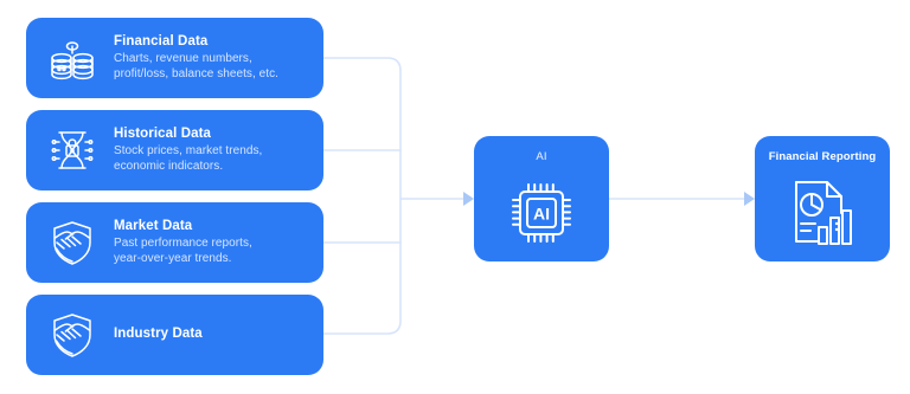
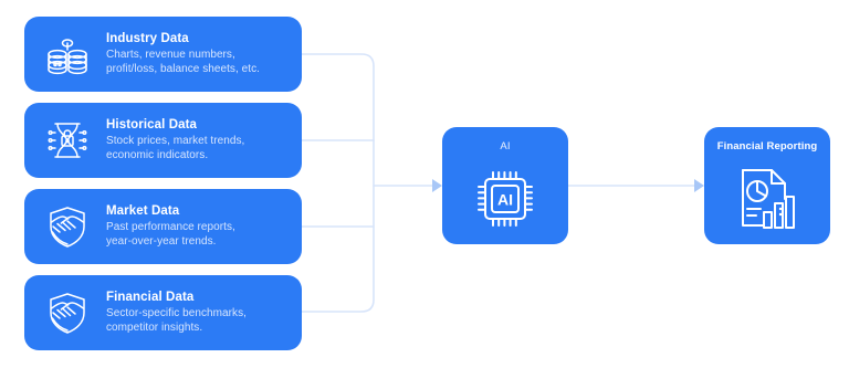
- Financial Data
+ Industry Data
  Charts, revenue numbers,
  profit/loss, balance sheets, etc.
  Historical Data
  Stock prices, market trends,
  economic indicators.
  Market Data
  Past performance reports,
  year-over-year trends.
- Industry Data
+ Financial Data
+ Sector-specific benchmarks,
+ competitor insights.
  AI
  AI
  Financial Reporting
